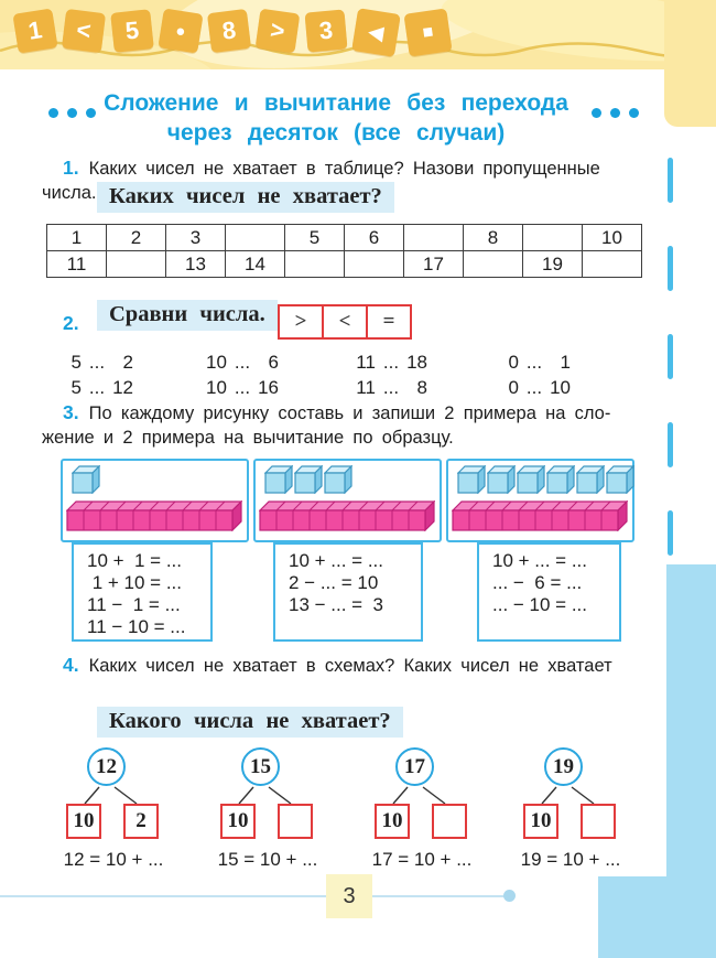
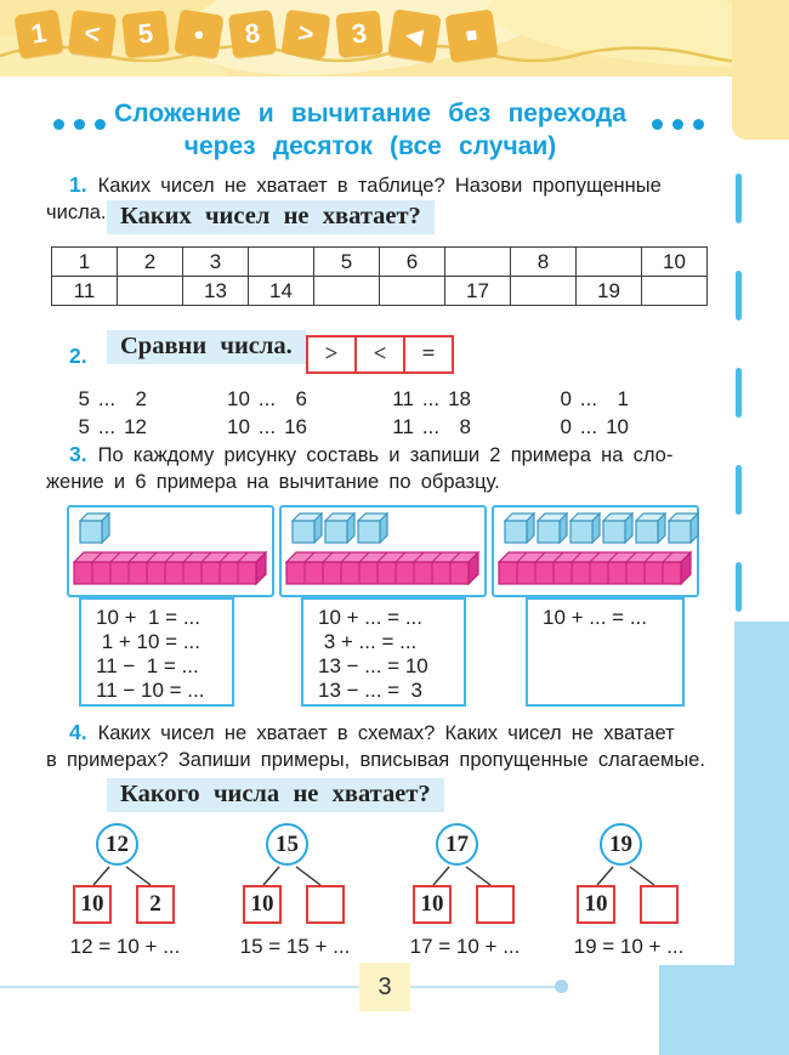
  Сложение и вычитание без перехода
  через десяток (все случаи)
  1. Каких чисел не хватает в таблице? Назови пропущенные числа.
  Каких чисел не хватает?
  1	2	3		5	6		8		10
  11		13	14			17		19
  2.
  Сравни числа.
  >
  <
  =
  5 ... 2
  5 ... 12
  10 ... 6
  10 ... 16
  11 ... 18
  11 ... 8
  0 ... 1
  0 ... 10
  3. По каждому рисунку составь и запиши 2 примера на сло-
- жение и 2 примера на вычитание по образцу.
+ жение и 6 примера на вычитание по образцу.
  10 + 1 = ...
  1 + 10 = ...
  11 − 1 = ...
  11 − 10 = ...
  10 + ... = ...
+ 3 + ... = ...
- 2 − ... = 10
+ 13 − ... = 10
  13 − ... = 3
  10 + ... = ...
- ... − 6 = ...
- ... − 10 = ...
  4. Каких чисел не хватает в схемах? Каких чисел не хватает
+ в примерах? Запиши примеры, вписывая пропущенные слагаемые.
  Какого числа не хватает?
  12
  10
  2
  12 = 10 + ...
  15
  10
- 15 = 10 + ...
+ 15 = 15 + ...
  17
  10
  17 = 10 + ...
  19
  10
  19 = 10 + ...
  3
